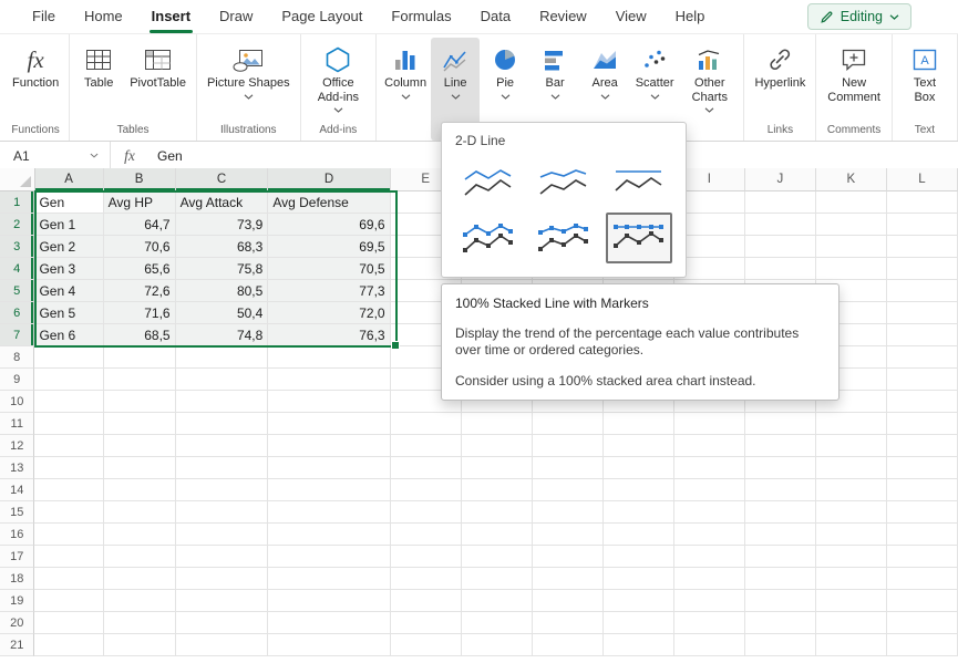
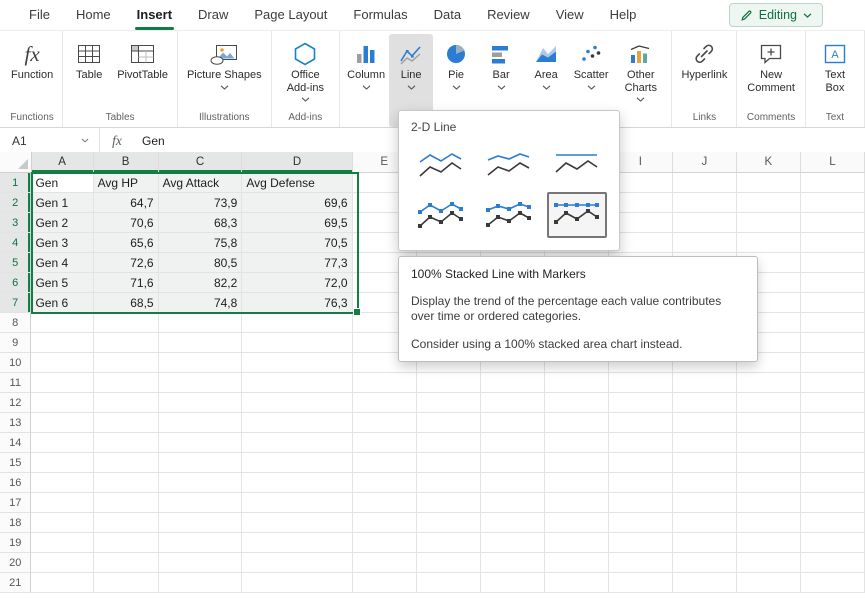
  File
  Home
  Insert
  Draw
  Page Layout
  Formulas
  Data
  Review
  View
  Help
  Editing
  fx
  Function
  Functions
  Table
  PivotTable
  Tables
  Picture Shapes
  Illustrations
  Office Add-ins
  Add-ins
  Column
  Line
  Pie
  Bar
  Area
  Scatter
  Other Charts
  Hyperlink
  Links
  New Comment
  Comments
  A
  Text Box
  Text
  A1
  fx
  Gen
  A
  B
  C
  D
  E
  I
  J
  K
  L
  1
  Gen
  Avg HP
  Avg Attack
  Avg Defense
  2
  Gen 1
  64,7
  73,9
  69,6
  3
  Gen 2
  70,6
  68,3
  69,5
  4
  Gen 3
  65,6
  75,8
  70,5
  5
  Gen 4
  72,6
  80,5
  77,3
  6
  Gen 5
  71,6
- 50,4
+ 82,2
  72,0
  7
  Gen 6
  68,5
  74,8
  76,3
  8
  9
  10
  11
  12
  13
  14
  15
  16
  17
  18
  19
  20
  21
  2-D Line
  100% Stacked Line with Markers
  Display the trend of the percentage each value contributes over time or ordered categories.
  Consider using a 100% stacked area chart instead.
